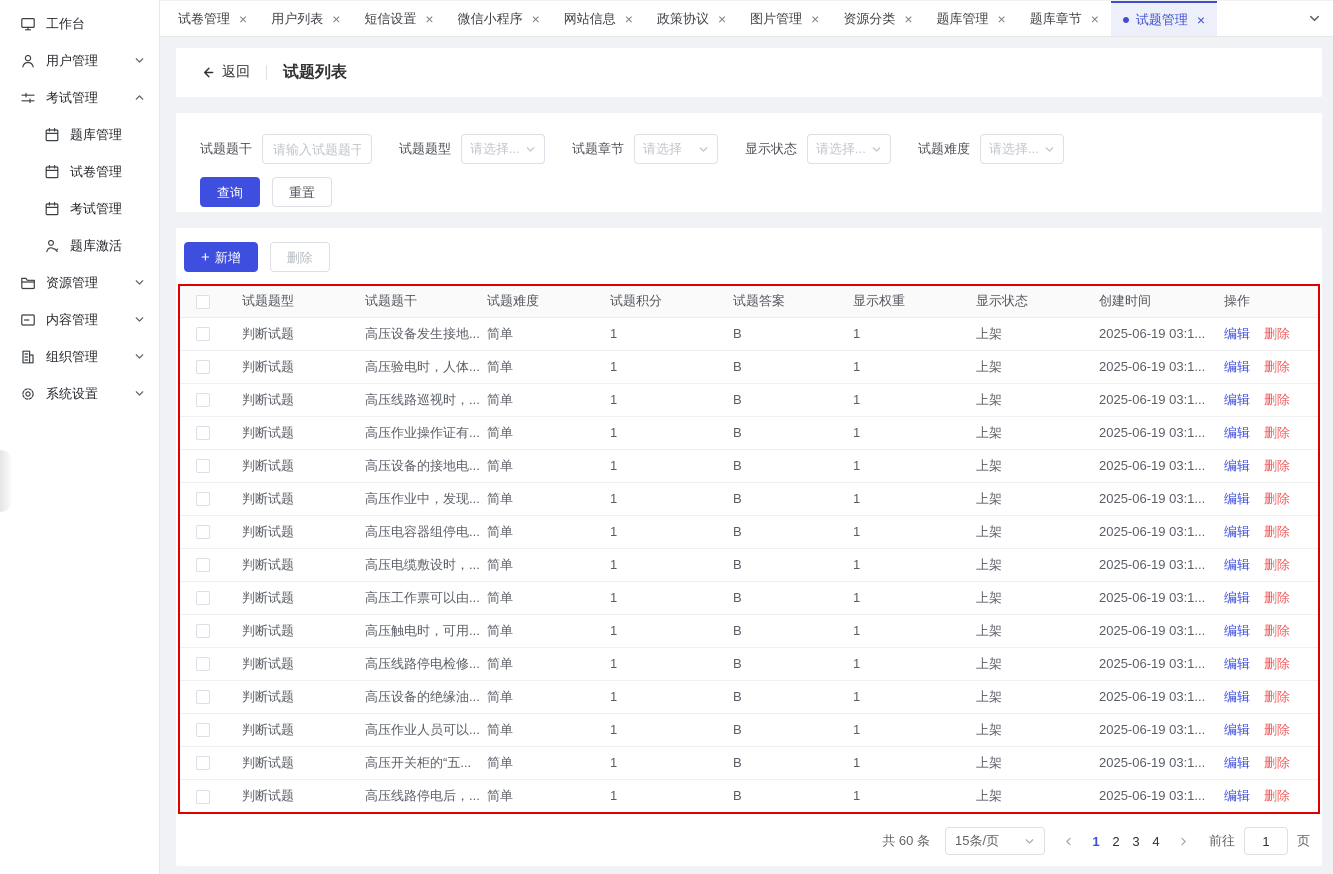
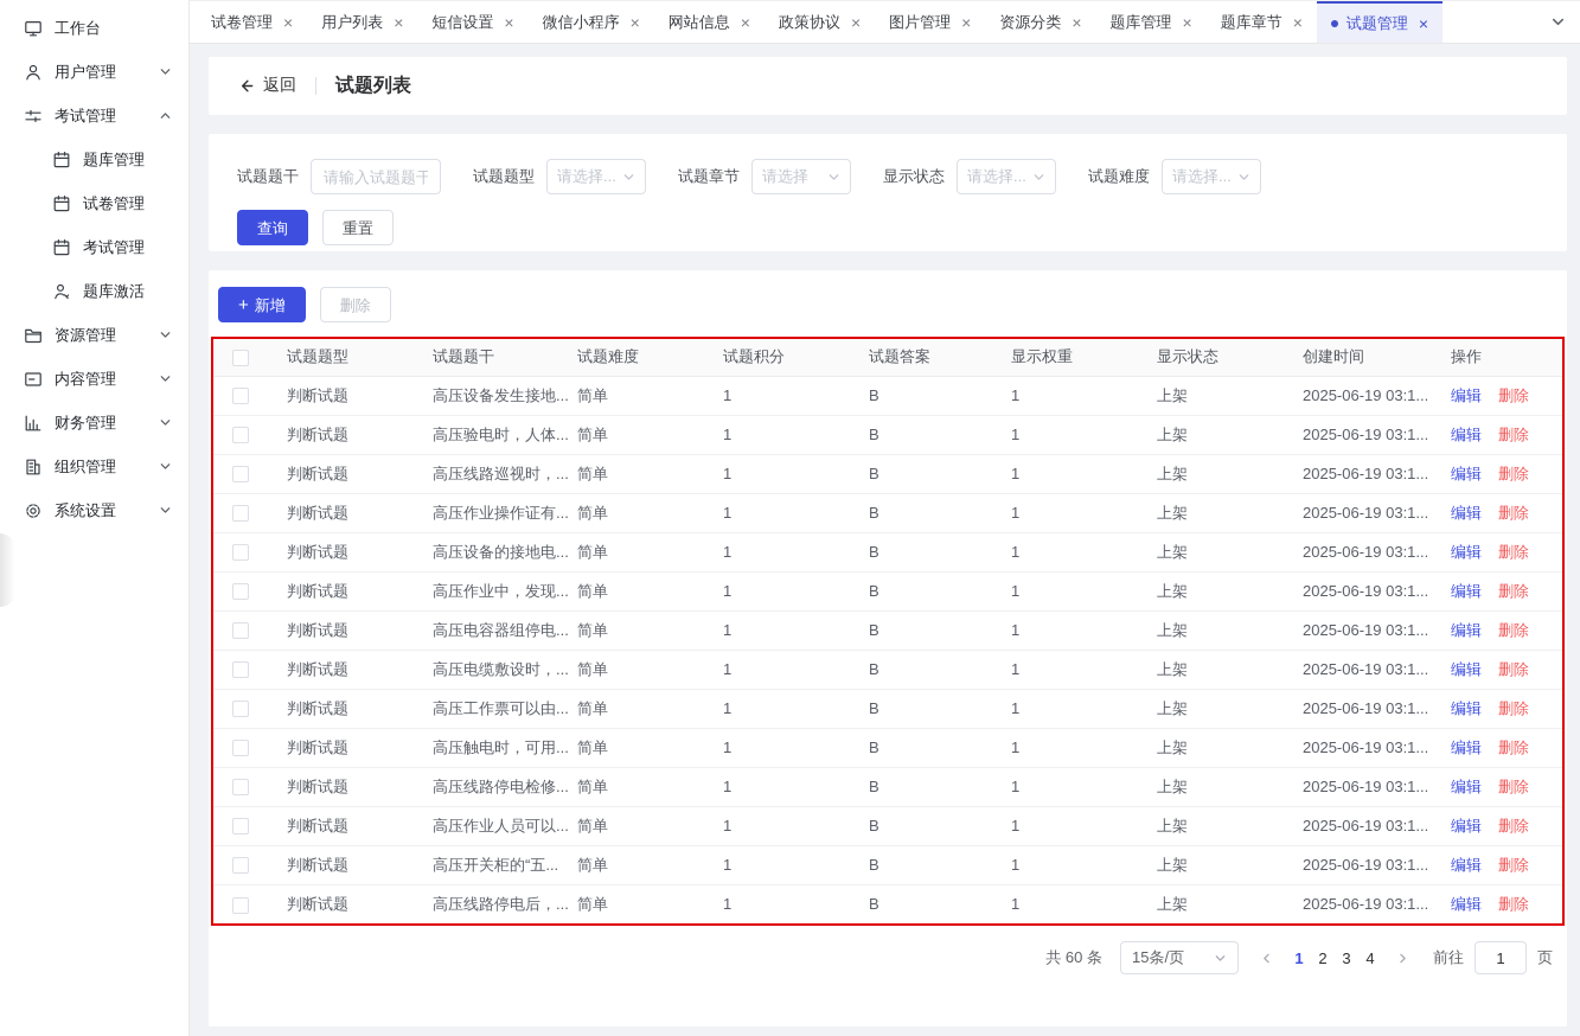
  工作台
  用户管理
  考试管理
  题库管理
  试卷管理
  考试管理
  题库激活
  资源管理
  内容管理
+ 财务管理
  组织管理
  系统设置
  试卷管理
  ×
  用户列表
  ×
  短信设置
  ×
  微信小程序
  ×
  网站信息
  ×
  政策协议
  ×
  图片管理
  ×
  资源分类
  ×
  题库管理
  ×
  题库章节
  ×
  试题管理
  ×
  返回
  试题列表
  试题题干
  请输入试题题干
  试题题型
  请选择...
  试题章节
  请选择
  显示状态
  请选择...
  试题难度
  请选择...
  查询
  重置
  +
  新增
  删除
  	试题题型	试题题干	试题难度	试题积分	试题答案	显示权重	显示状态	创建时间	操作
  	判断试题	高压设备发生接地...	简单	1	B	1	上架	2025-06-19 03:1...	编辑 删除
  	判断试题	高压验电时，人体...	简单	1	B	1	上架	2025-06-19 03:1...	编辑 删除
  	判断试题	高压线路巡视时，...	简单	1	B	1	上架	2025-06-19 03:1...	编辑 删除
  	判断试题	高压作业操作证有...	简单	1	B	1	上架	2025-06-19 03:1...	编辑 删除
  	判断试题	高压设备的接地电...	简单	1	B	1	上架	2025-06-19 03:1...	编辑 删除
  	判断试题	高压作业中，发现...	简单	1	B	1	上架	2025-06-19 03:1...	编辑 删除
  	判断试题	高压电容器组停电...	简单	1	B	1	上架	2025-06-19 03:1...	编辑 删除
  	判断试题	高压电缆敷设时，...	简单	1	B	1	上架	2025-06-19 03:1...	编辑 删除
  	判断试题	高压工作票可以由...	简单	1	B	1	上架	2025-06-19 03:1...	编辑 删除
  	判断试题	高压触电时，可用...	简单	1	B	1	上架	2025-06-19 03:1...	编辑 删除
  	判断试题	高压线路停电检修...	简单	1	B	1	上架	2025-06-19 03:1...	编辑 删除
- 	判断试题	高压设备的绝缘油...	简单	1	B	1	上架	2025-06-19 03:1...	编辑 删除
  	判断试题	高压作业人员可以...	简单	1	B	1	上架	2025-06-19 03:1...	编辑 删除
  	判断试题	高压开关柜的“五...	简单	1	B	1	上架	2025-06-19 03:1...	编辑 删除
  	判断试题	高压线路停电后，...	简单	1	B	1	上架	2025-06-19 03:1...	编辑 删除
  共 60 条
  15条/页
  1
  2
  3
  4
  前往
  1
  页
